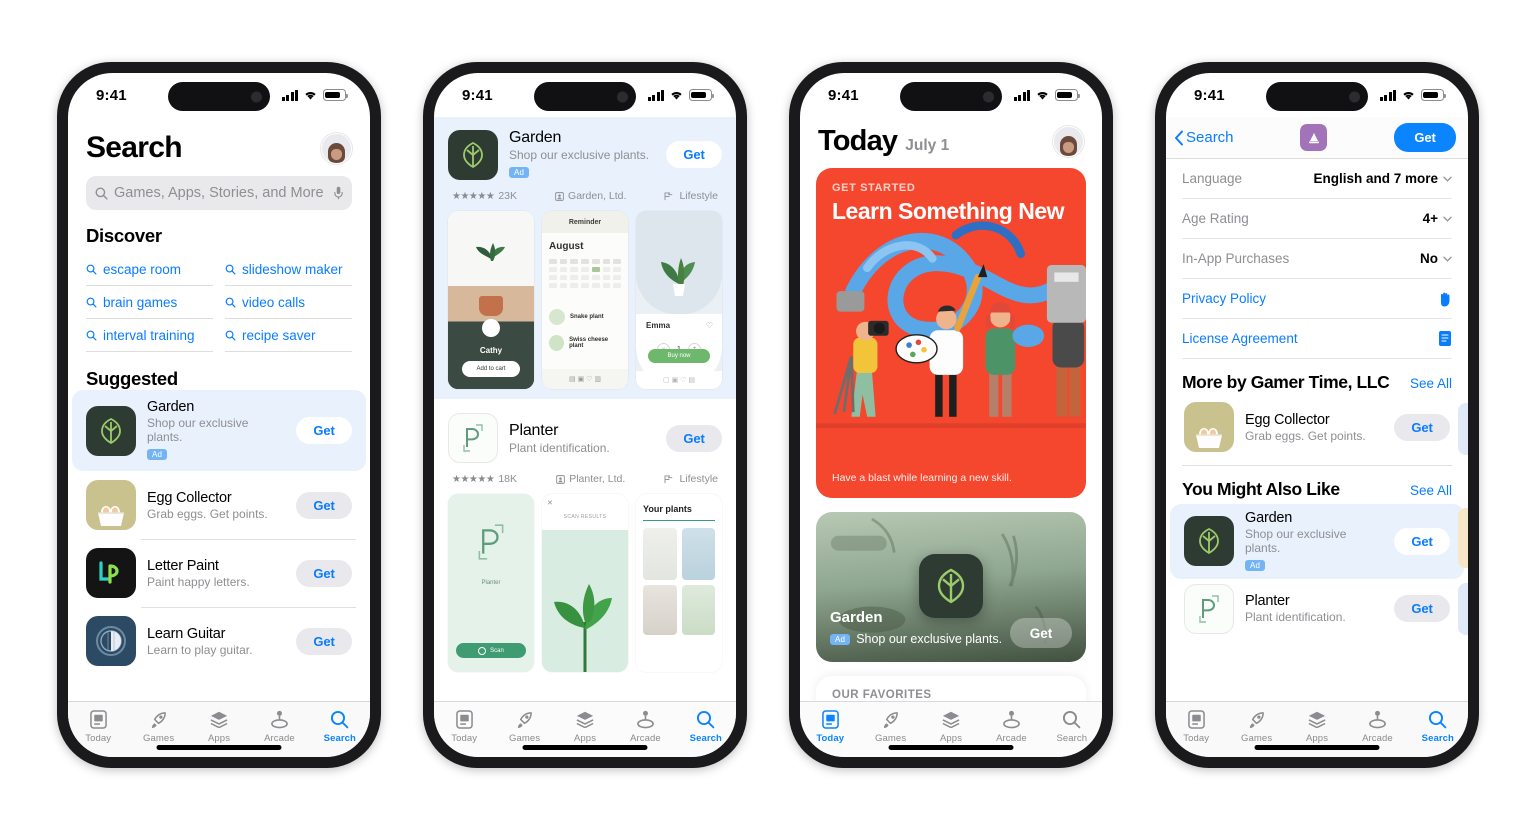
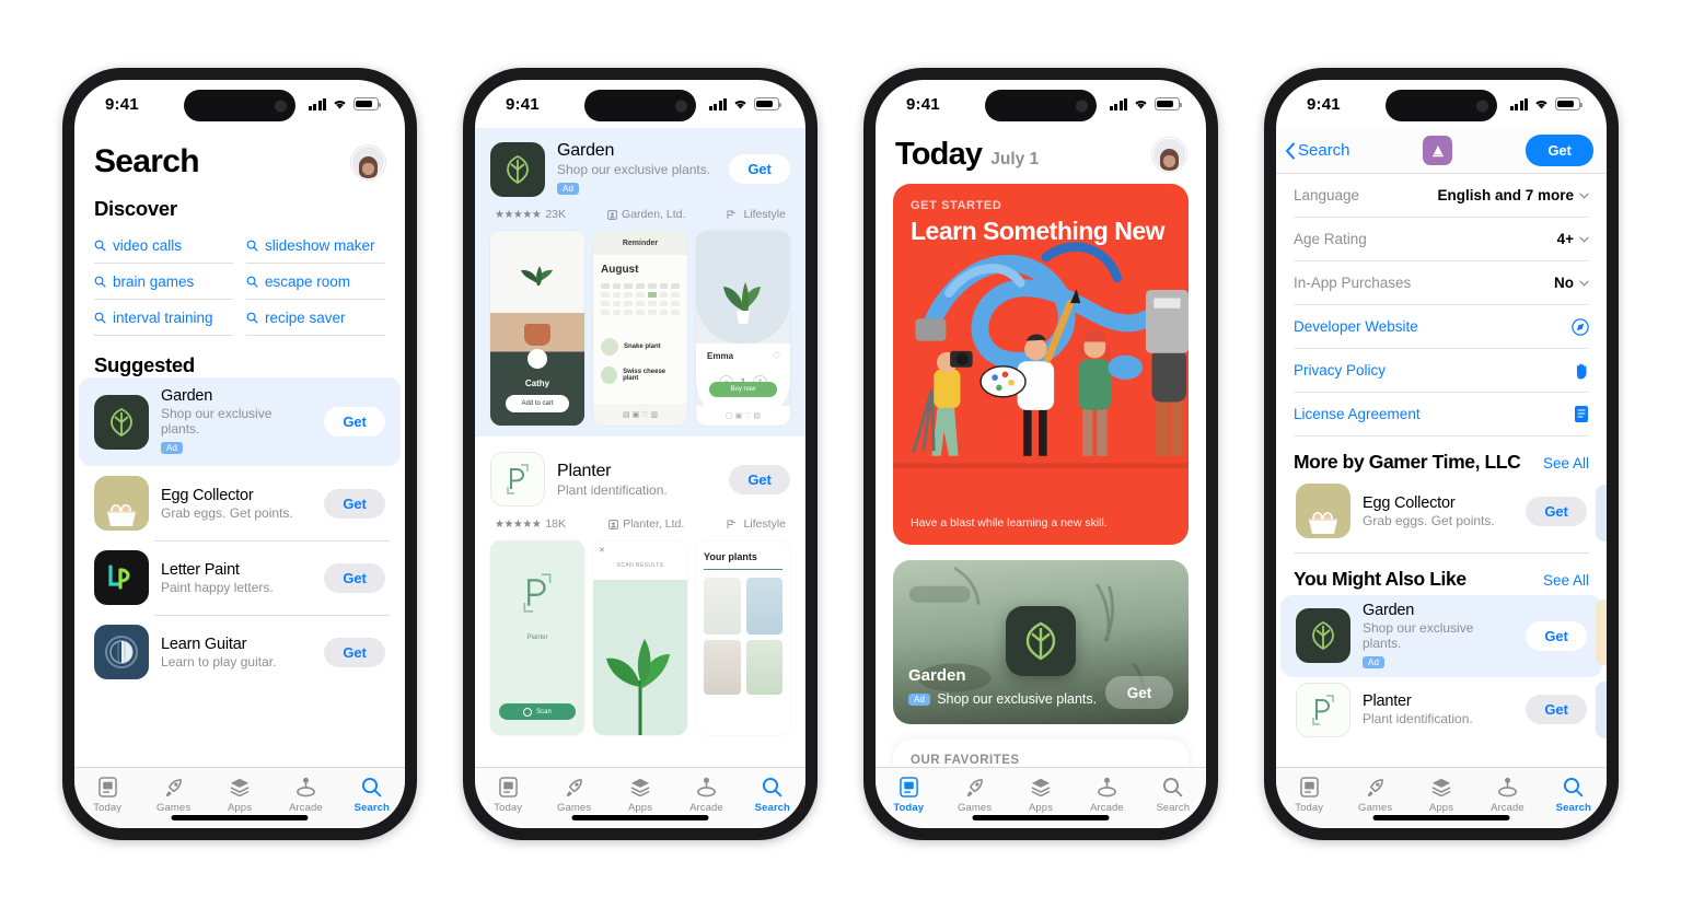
  9:41
  Search
- Games, Apps, Stories, and More
  Discover
- escape room
+ video calls
  slideshow maker
  brain games
- video calls
+ escape room
  interval training
  recipe saver
  Suggested
  Garden
  Shop our exclusive plants.
  Ad
  Get
  Egg Collector
  Grab eggs. Get points.
  Get
  Letter Paint
  Paint happy letters.
  Get
  Learn Guitar
  Learn to play guitar.
  Get
  Today
  Games
  Apps
  Arcade
  Search
  9:41
  Garden
  Shop our exclusive plants.
  Ad
  Get
  ★★★★★
  23K
  Garden, Ltd.
  Lifestyle
  Cathy
  August
  Emma
  ♡
  Planter
  Plant identification.
  Get
  ★★★★★
  18K
  Planter, Ltd.
  Lifestyle
  Your plants
  Today
  Games
  Apps
  Arcade
  Search
  9:41
  Today
  July 1
  GET STARTED
  Learn Something New
  Have a blast while learning a new skill.
  Garden
  Ad
  Shop our exclusive plants.
  Get
  OUR FAVORITES
  Today
  Games
  Apps
  Arcade
  Search
  9:41
  Search
  Get
  Language
  English and 7 more
  Age Rating
  4+
  In-App Purchases
  No
+ Developer Website
  Privacy Policy
  License Agreement
  More by Gamer Time, LLC
  See All
  Egg Collector
  Grab eggs. Get points.
  Get
  You Might Also Like
  See All
  Garden
  Shop our exclusive plants.
  Ad
  Get
  Planter
  Plant identification.
  Get
  Today
  Games
  Apps
  Arcade
  Search
